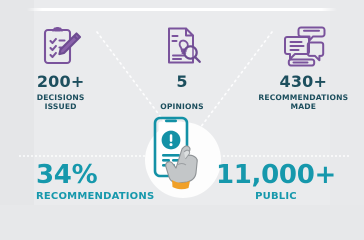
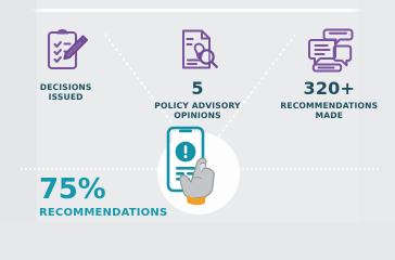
- 200+
  DECISIONS
  ISSUED
  5
+ POLICY ADVISORY
  OPINIONS
- 430+
+ 320+
  RECOMMENDATIONS
  MADE
- 34%
+ 75%
  RECOMMENDATIONS
- 11,000+
- PUBLIC
